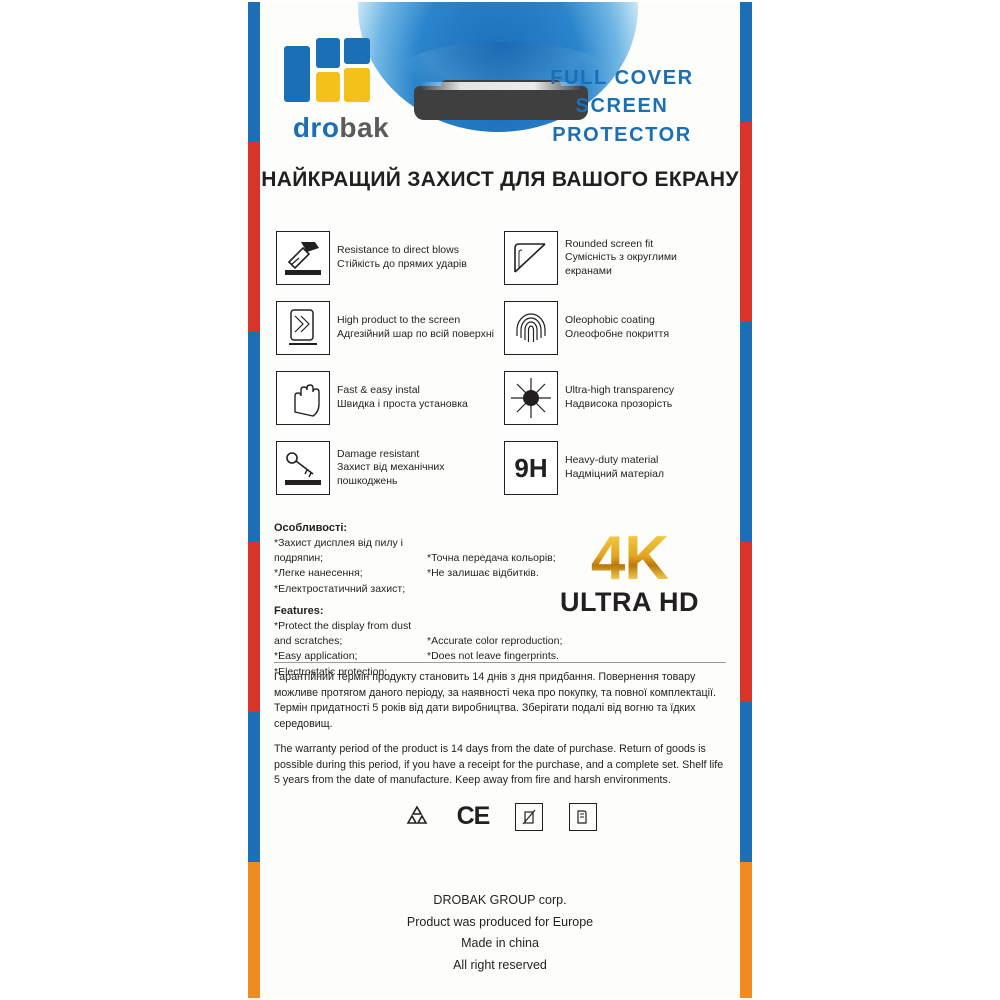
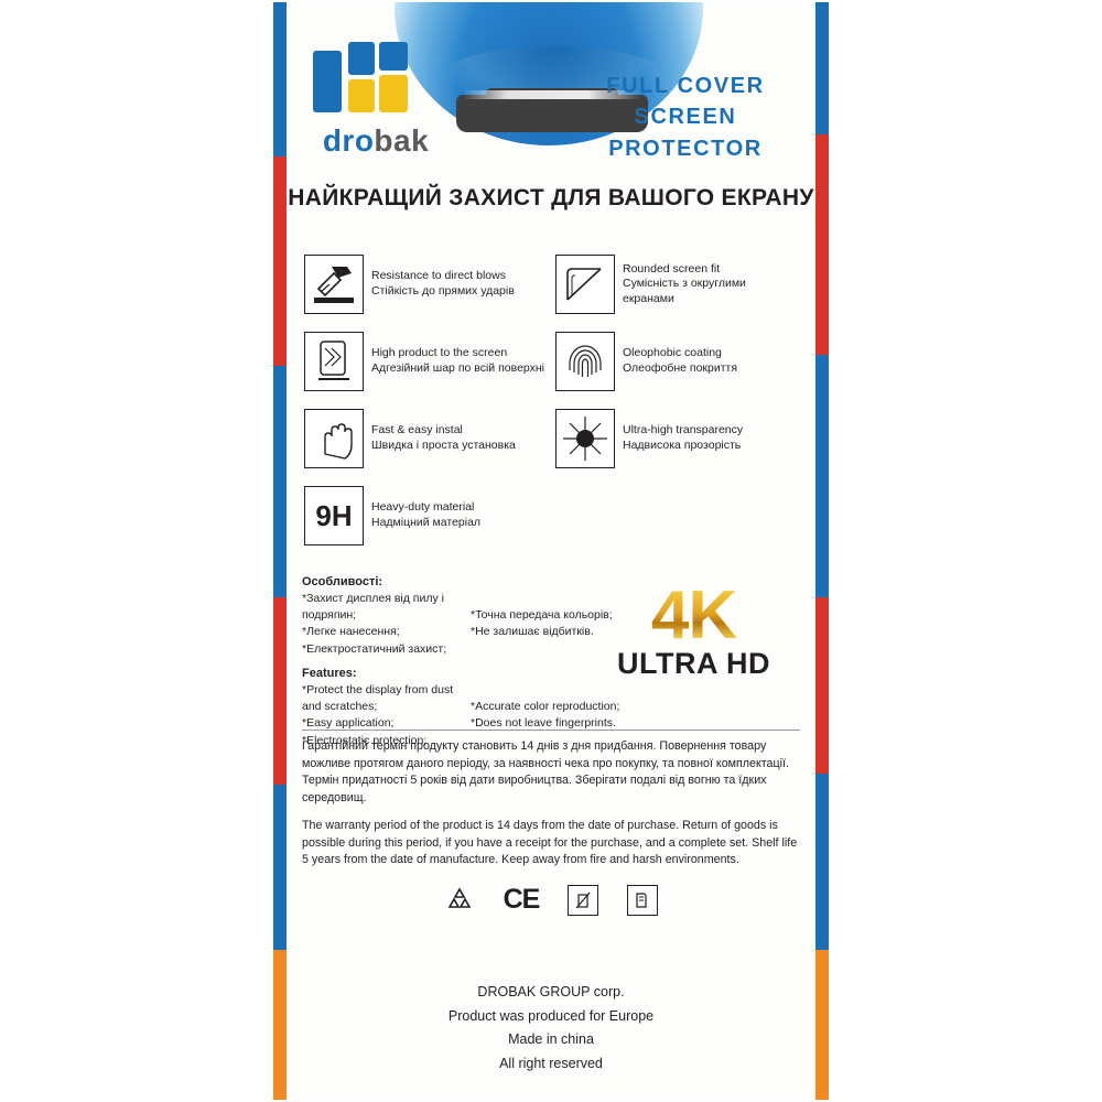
  drobak
  FULL COVER
  SCREEN
  PROTECTOR
  НАЙКРАЩИЙ ЗАХИСТ ДЛЯ ВАШОГО ЕКРАНУ
  Resistance to direct blows
  Стійкість до прямих ударів
  Rounded screen fit
  Сумісність з округлими екранами
  High product to the screen
  Адгезійний шар по всій поверхні
  Oleophobic coating
  Олеофобне покриття
  Fast & easy instal
  Швидка і проста установка
  Ultra-high transparency
  Надвисока прозорість
- Damage resistant
- Захист від механічних пошкоджень
  9H
  Heavy-duty material
  Надміцний матеріал
  Особливості:
  *Захист дисплея від пилу і подряпин;
  *Легке нанесення;
  *Електростатичний захист;
  *Точна передача кол
  *Не залишає відбитк
  Features:
  *Protect the display from dust and scratches;
  *Easy application;
  *Electrostatic protection;
  *Accurate color reproduction;
  *Does not leave fingerprints.
  4K
  ULTRA HD
  Гарантійний термін продукту становить 14 днів з дня придбання. Повернення товару можливе протягом даного періоду, за наявності чека про покупку, та повної комплектації. Термін придатності 5 років від дати виробництва. Зберігати подалі від вогню та їдких середовищ.
  The warranty period of the product is 14 days from the date of purchase. Return of goods is possible during this period, if you have a receipt for the purchase, and a complete set. Shelf life 5 years from the date of manufacture. Keep away from fire and harsh environments.
  CE
  DROBAK GROUP corp.
  Product was produced for Europe
  Made in china
  All right reserved
